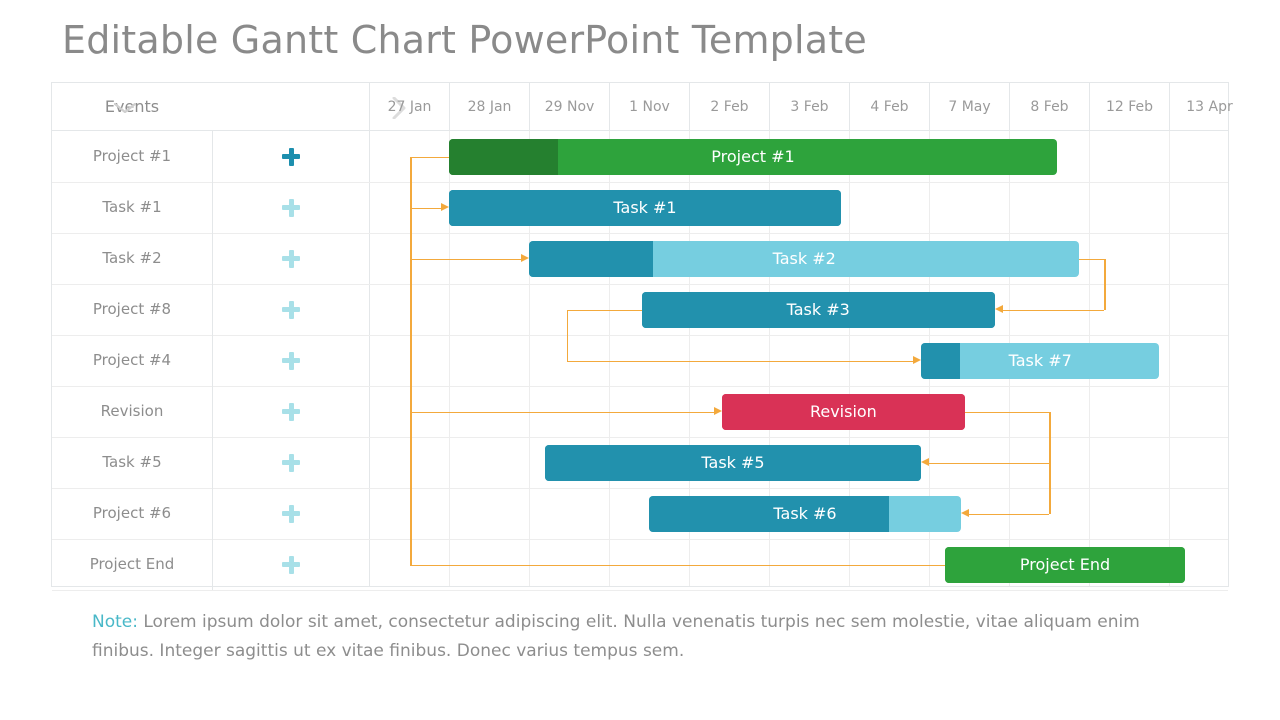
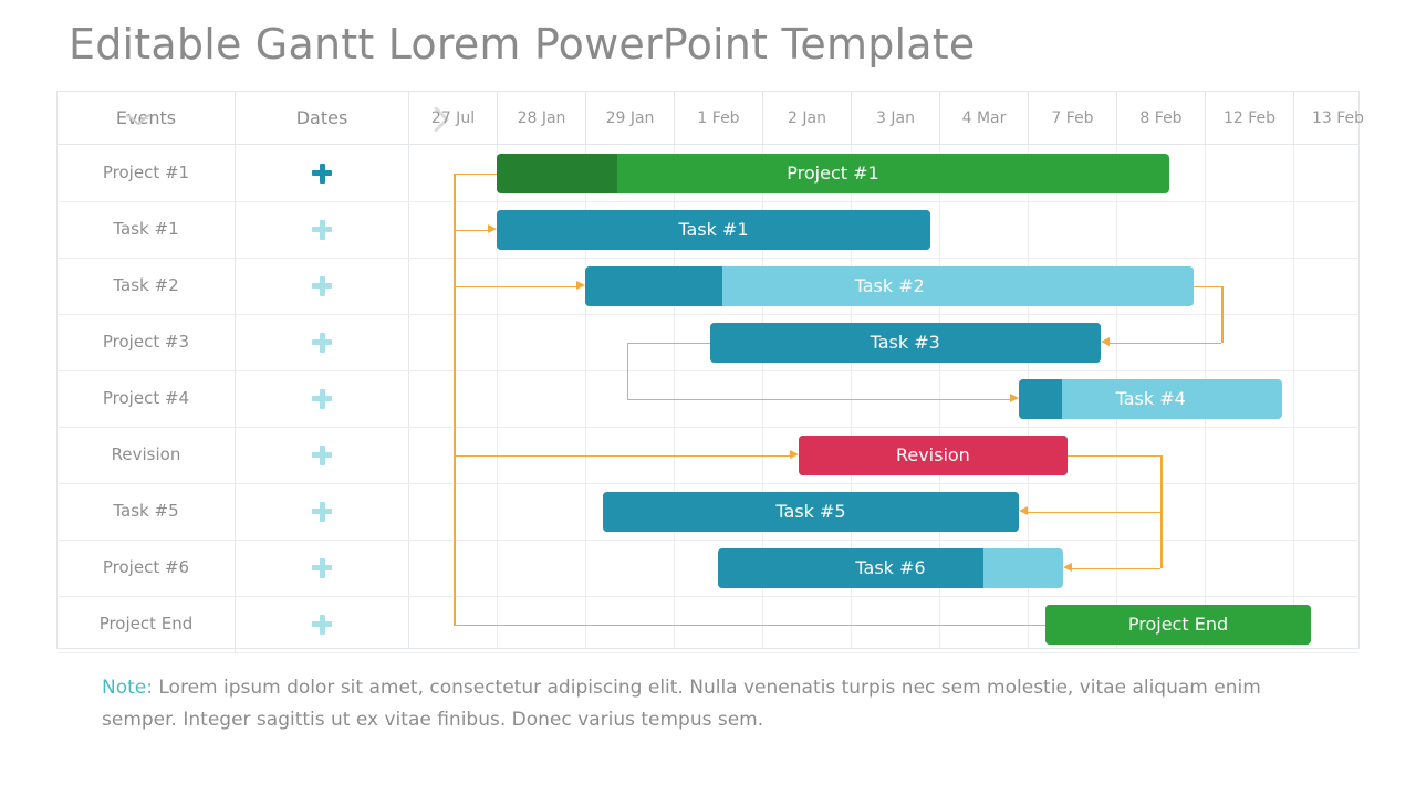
- Editable Gantt Chart PowerPoint Template
+ Editable Gantt Lorem PowerPoint Template
  Eents
+ Dates
- 27 Jan
+ 27 Jul
  28 Jan
- 29 Nov
+ 29 Jan
- 1 Nov
+ 1 Feb
- 2 Feb
+ 2 Jan
- 3 Feb
+ 3 Jan
- 4 Feb
+ 4 Mar
- 7 May
+ 7 Feb
  8 Feb
  12 Feb
- 13 Apr
+ 13 Feb
  Project #1
  Task #1
  Task #2
- Project #8
+ Project #3
  Project #4
  Revision
  Task #5
  Project #6
  Project End
  Project #1
  Task #1
  Task #2
  Task #3
- Task #7
+ Task #4
  Revision
  Task #5
  Task #6
  Project End
- Note: Lorem ipsum dolor sit amet, consectetur adipiscing elit. Nulla venenatis turpis nec sem molestie, vitae aliquam enim finibus. Integer sagittis ut ex vitae finibus. Donec varius tempus sem.
+ Note: Lorem ipsum dolor sit amet, consectetur adipiscing elit. Nulla venenatis turpis nec sem molestie, vitae aliquam enim semper. Integer sagittis ut ex vitae finibus. Donec varius tempus sem.
